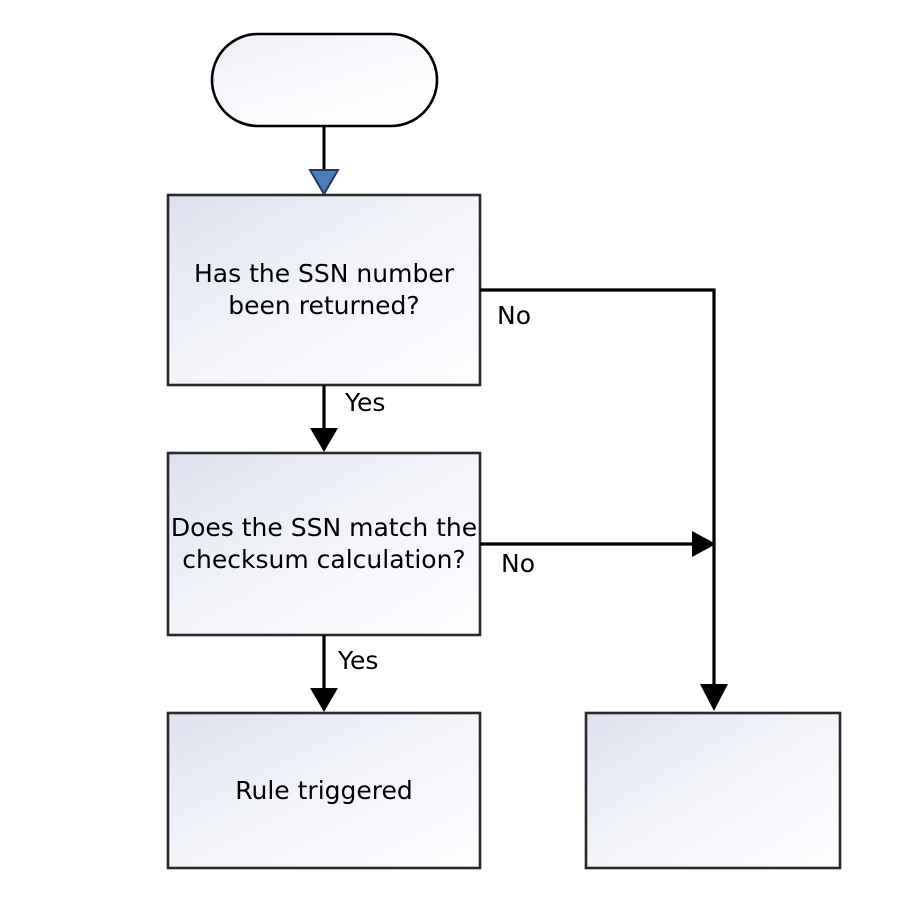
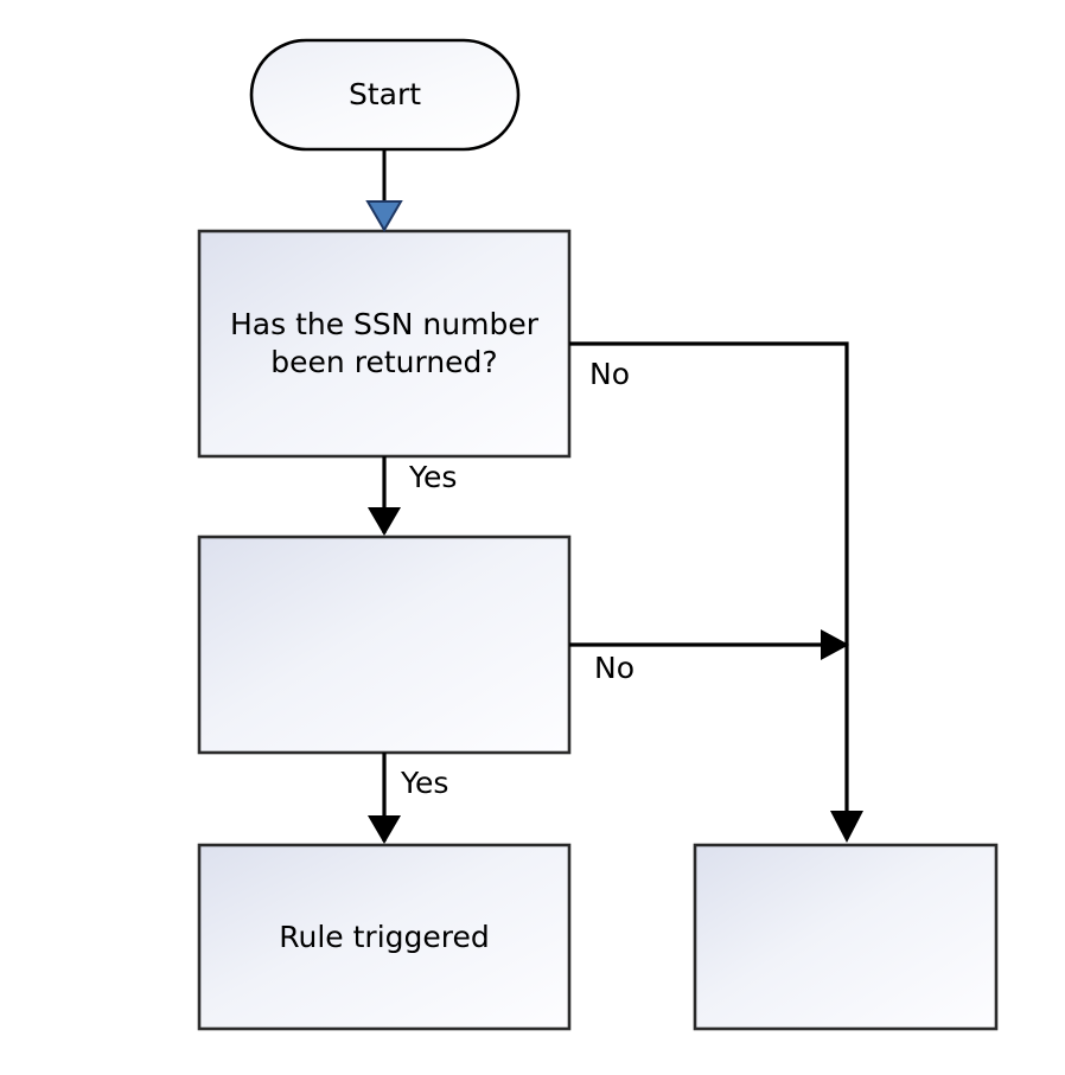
+ Start
  Has the SSN number
  been returned?
- Does the SSN match the
- checksum calculation?
  Rule triggered
  No
  Yes
  No
  Yes
